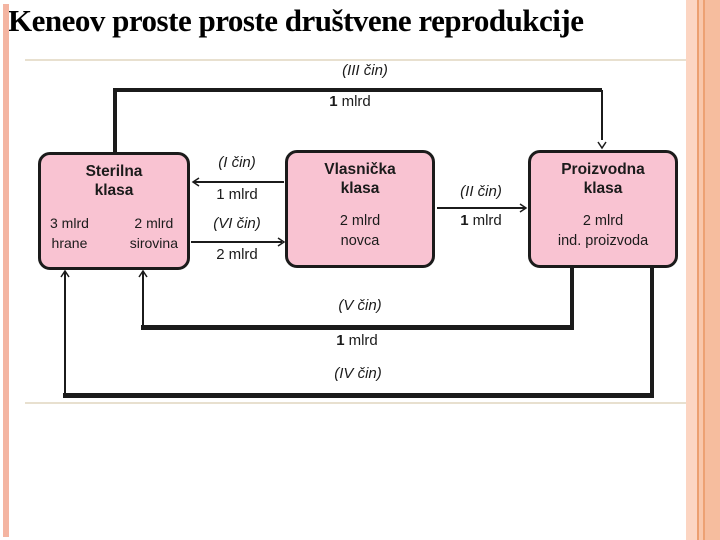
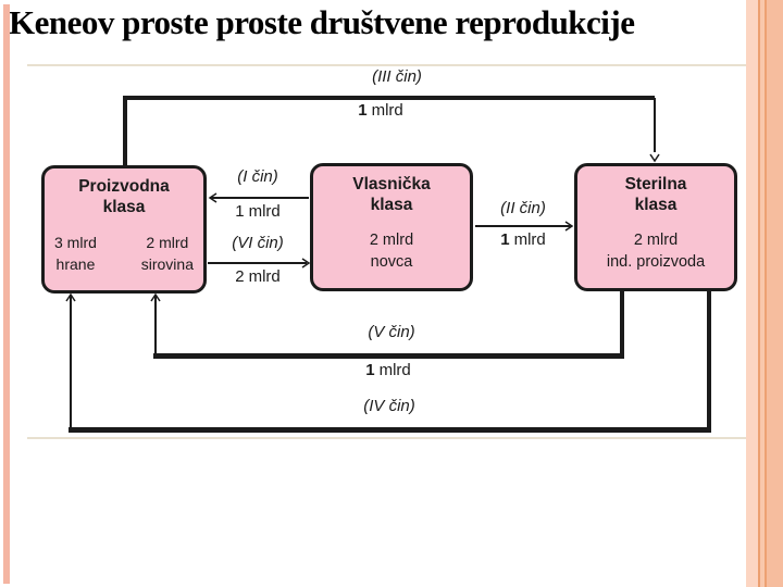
  Keneov proste proste društvene reprodukcije
  (III čin)
  1 mlrd
  (I čin)
  1 mlrd
  (VI čin)
  2 mlrd
  (II čin)
  1 mlrd
  (V čin)
  1 mlrd
  (IV čin)
- Sterilna
+ Proizvodna
  klasa
  3 mlrd
  hrane
  2 mlrd
  sirovina
  Vlasnička
  klasa
  2 mlrd
  novca
- Proizvodna
+ Sterilna
  klasa
  2 mlrd
  ind. proizvoda
